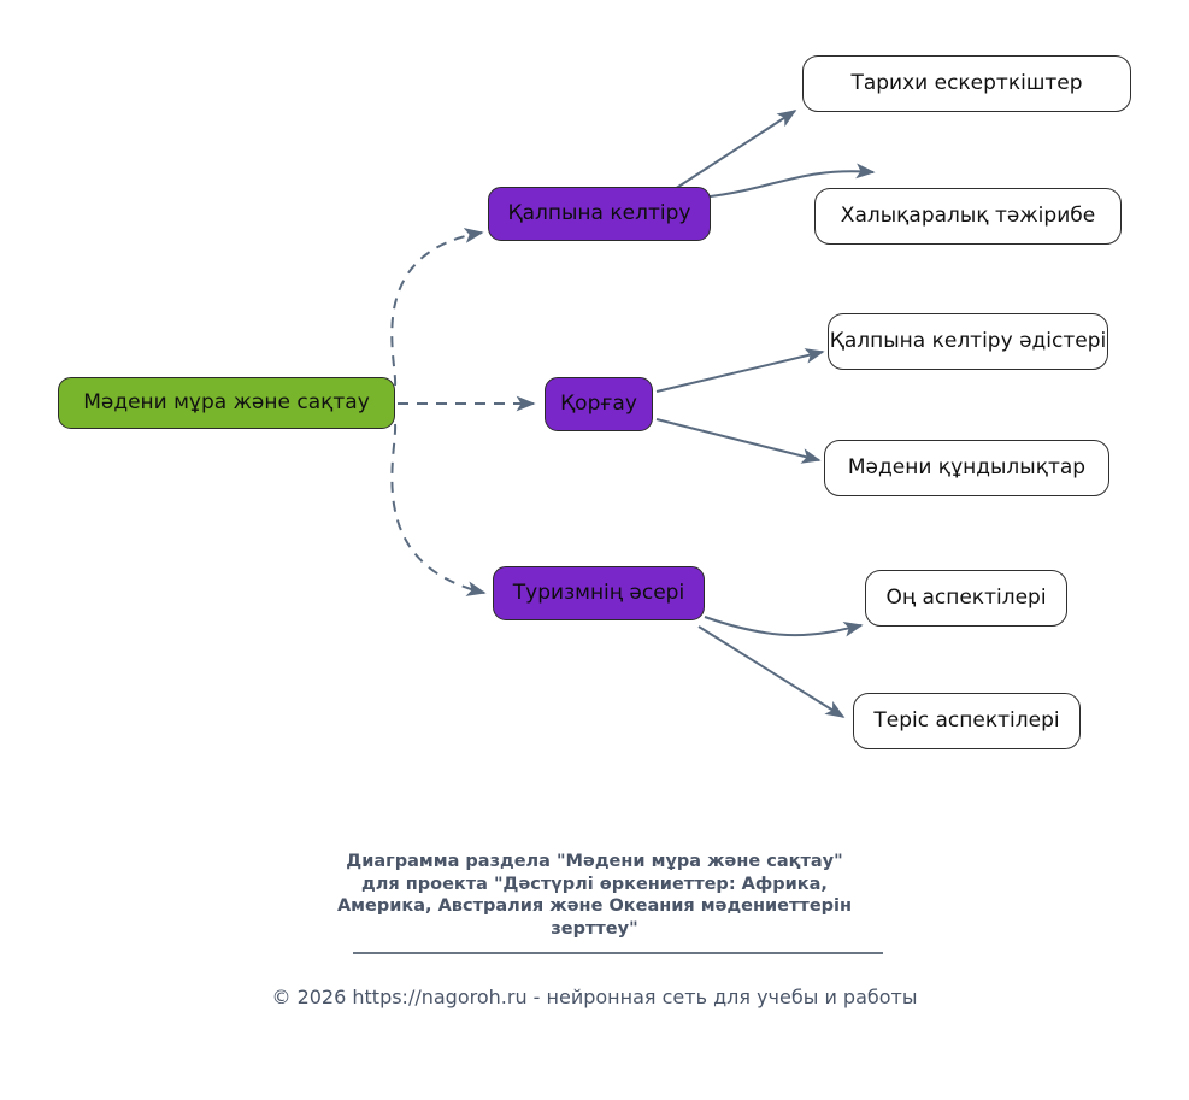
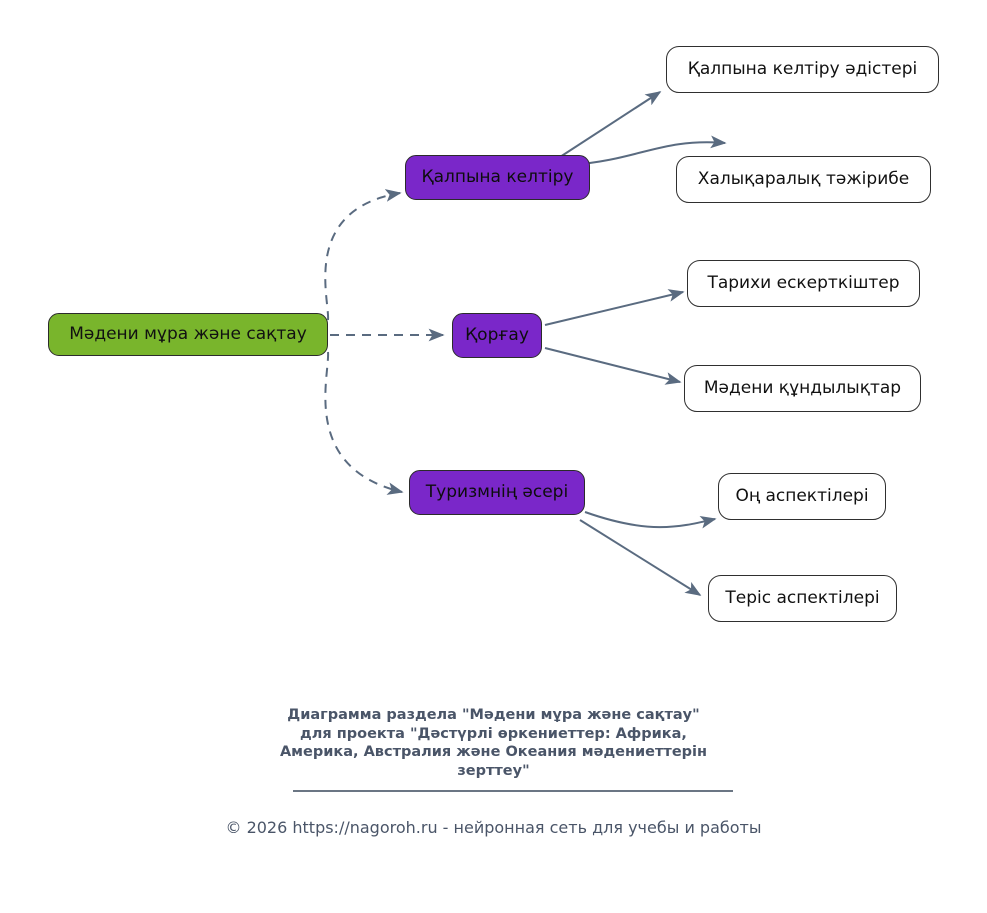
  Мәдени мұра және сақтау
  Қалпына келтіру
- Тарихи ескерткіштер
+ Қалпына келтіру әдістері
  Халықаралық тәжірибе
  Қорғау
- Қалпына келтіру әдістері
+ Тарихи ескерткіштер
  Мәдени құндылықтар
  Туризмнің әсері
  Оң аспектілері
  Теріс аспектілері
  Диаграмма раздела "Мәдени мұра және сақтау"
  для проекта "Дәстүрлі өркениеттер: Африка,
  Америка, Австралия және Океания мәдениеттерін
  зерттеу"
  © 2026 https://nagoroh.ru - нейронная сеть для учебы и работы
